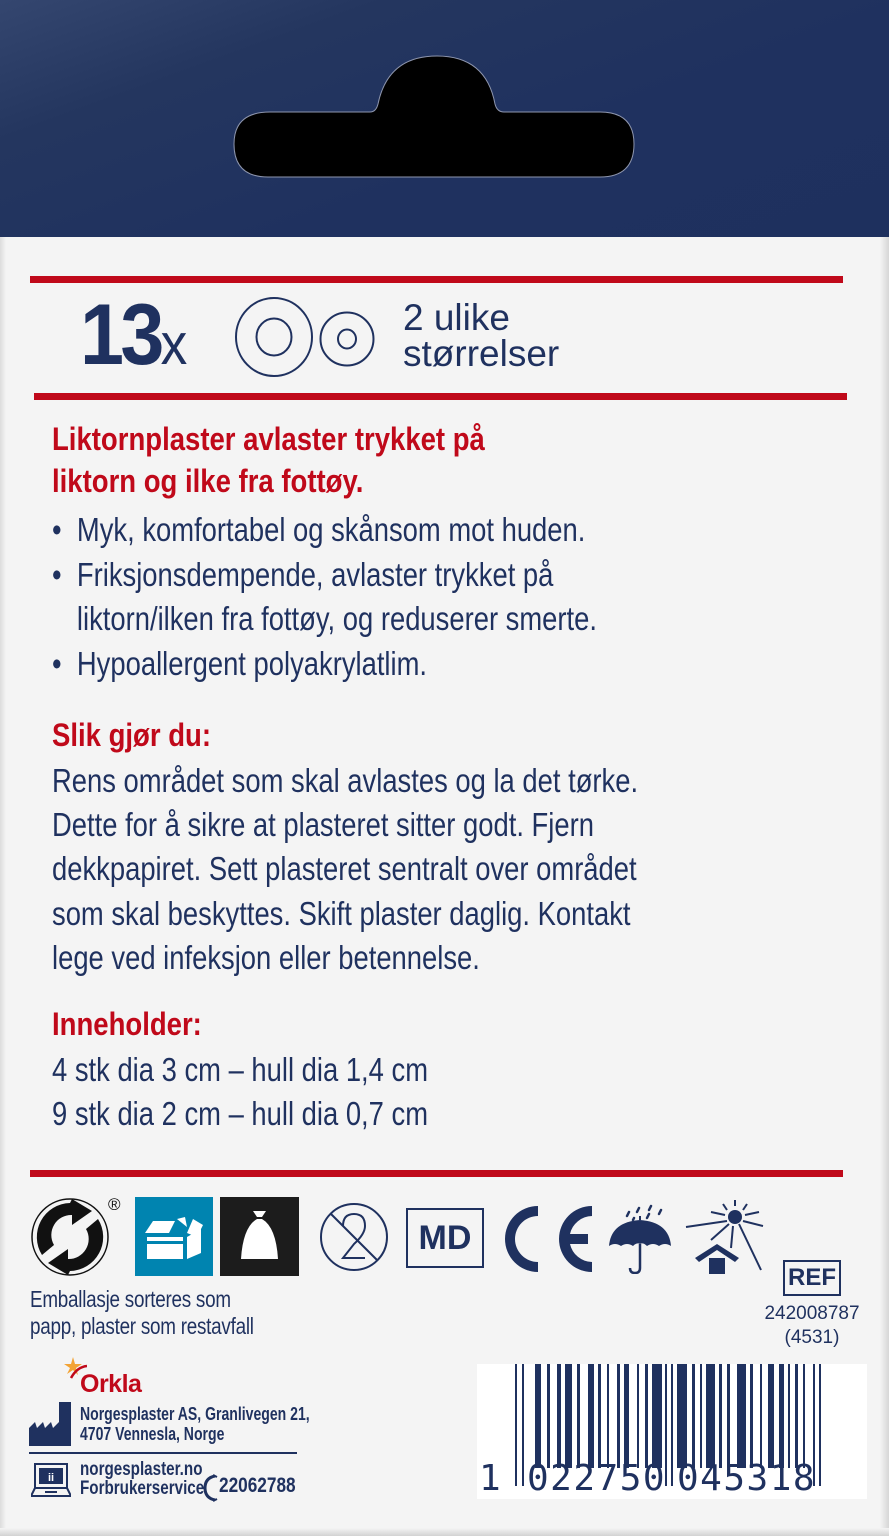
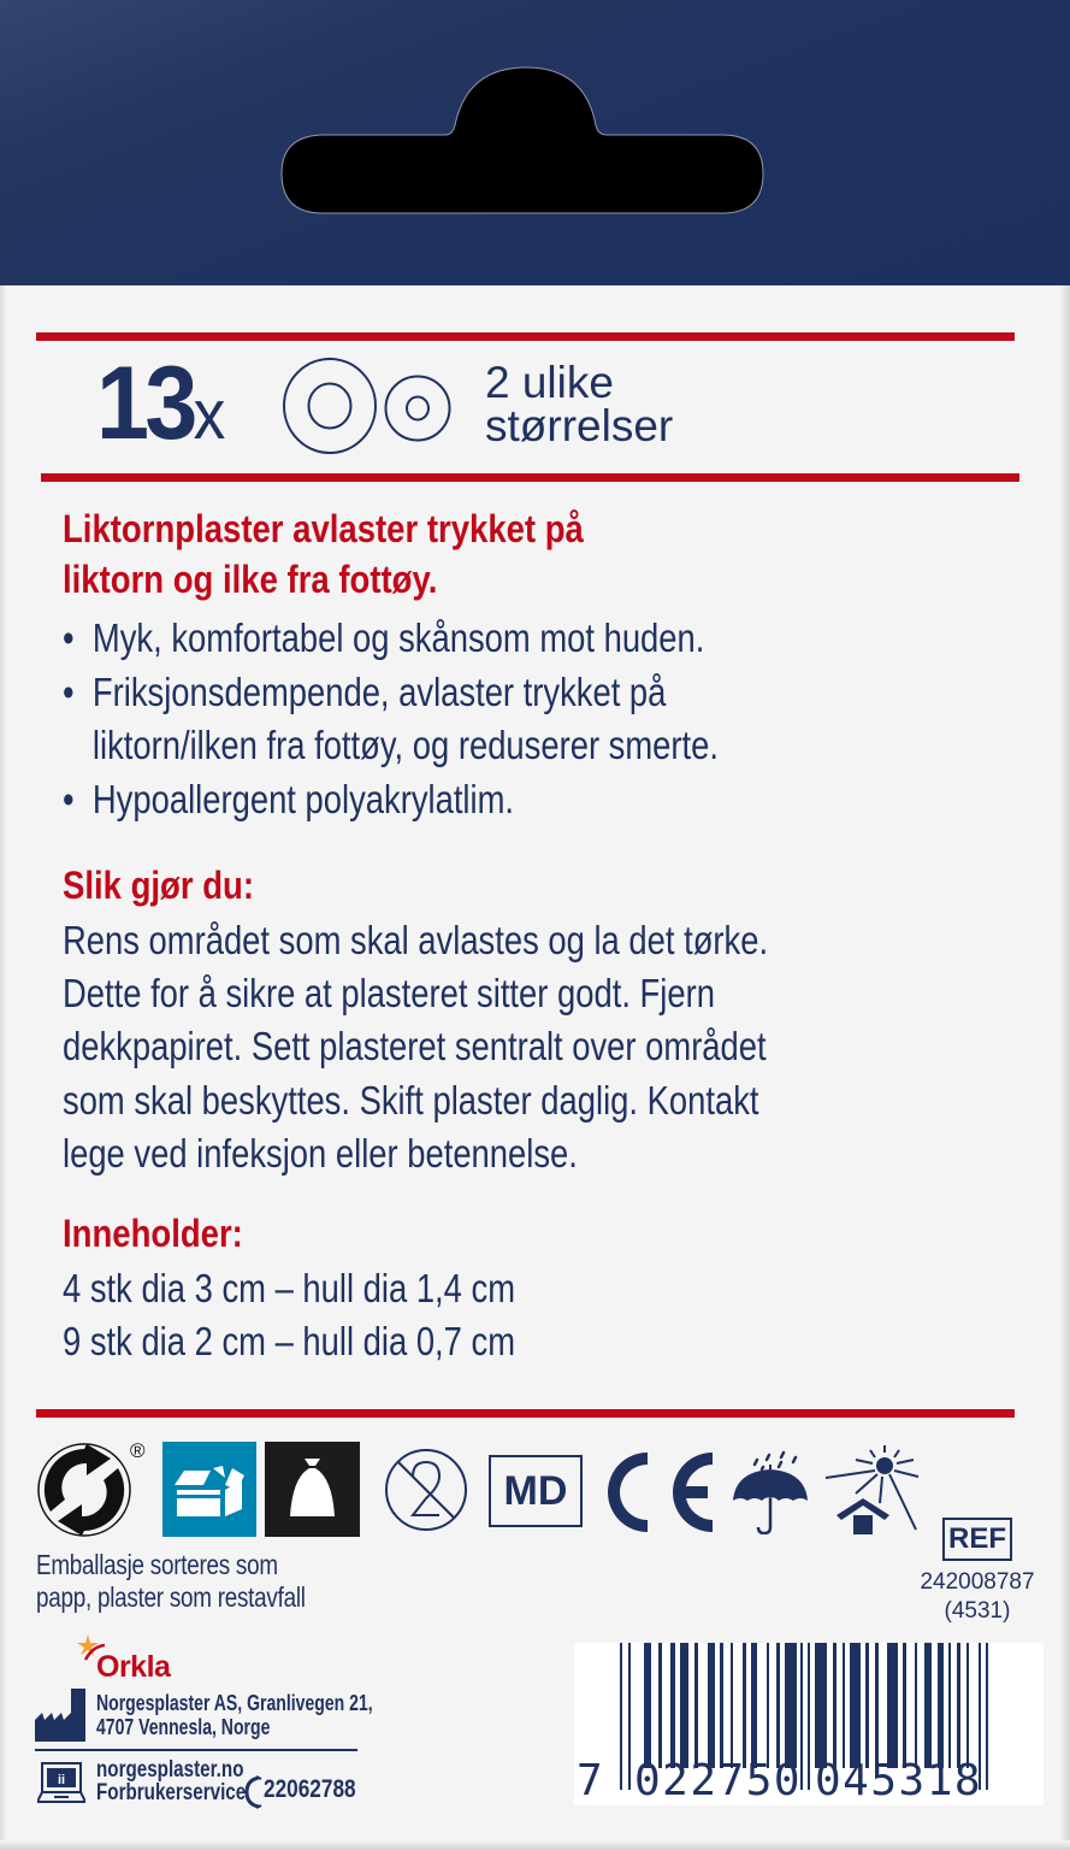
  13x
  2 ulike
  størrelser
  Liktornplaster avlaster trykket på
  liktorn og ilke fra fottøy.
  • Myk, komfortabel og skånsom mot huden.
  • Friksjonsdempende, avlaster trykket på
  liktorn/ilken fra fottøy, og reduserer smerte.
  • Hypoallergent polyakrylatlim.
  Slik gjør du:
  Rens området som skal avlastes og la det tørke.
  Dette for å sikre at plasteret sitter godt. Fjern
  dekkpapiret. Sett plasteret sentralt over området
  som skal beskyttes. Skift plaster daglig. Kontakt
  lege ved infeksjon eller betennelse.
  Inneholder:
  4 stk dia 3 cm – hull dia 1,4 cm
  9 stk dia 2 cm – hull dia 0,7 cm
  ®
  MD
  Emballasje sorteres som
  papp, plaster som restavfall
  REF
  242008787
  (4531)
  Orkla
  Norgesplaster AS, Granlivegen 21,
  4707 Vennesla, Norge
  ii
  norgesplaster.no
  Forbrukerservice
  22062788
- 1
+ 7
  022750
  045318
